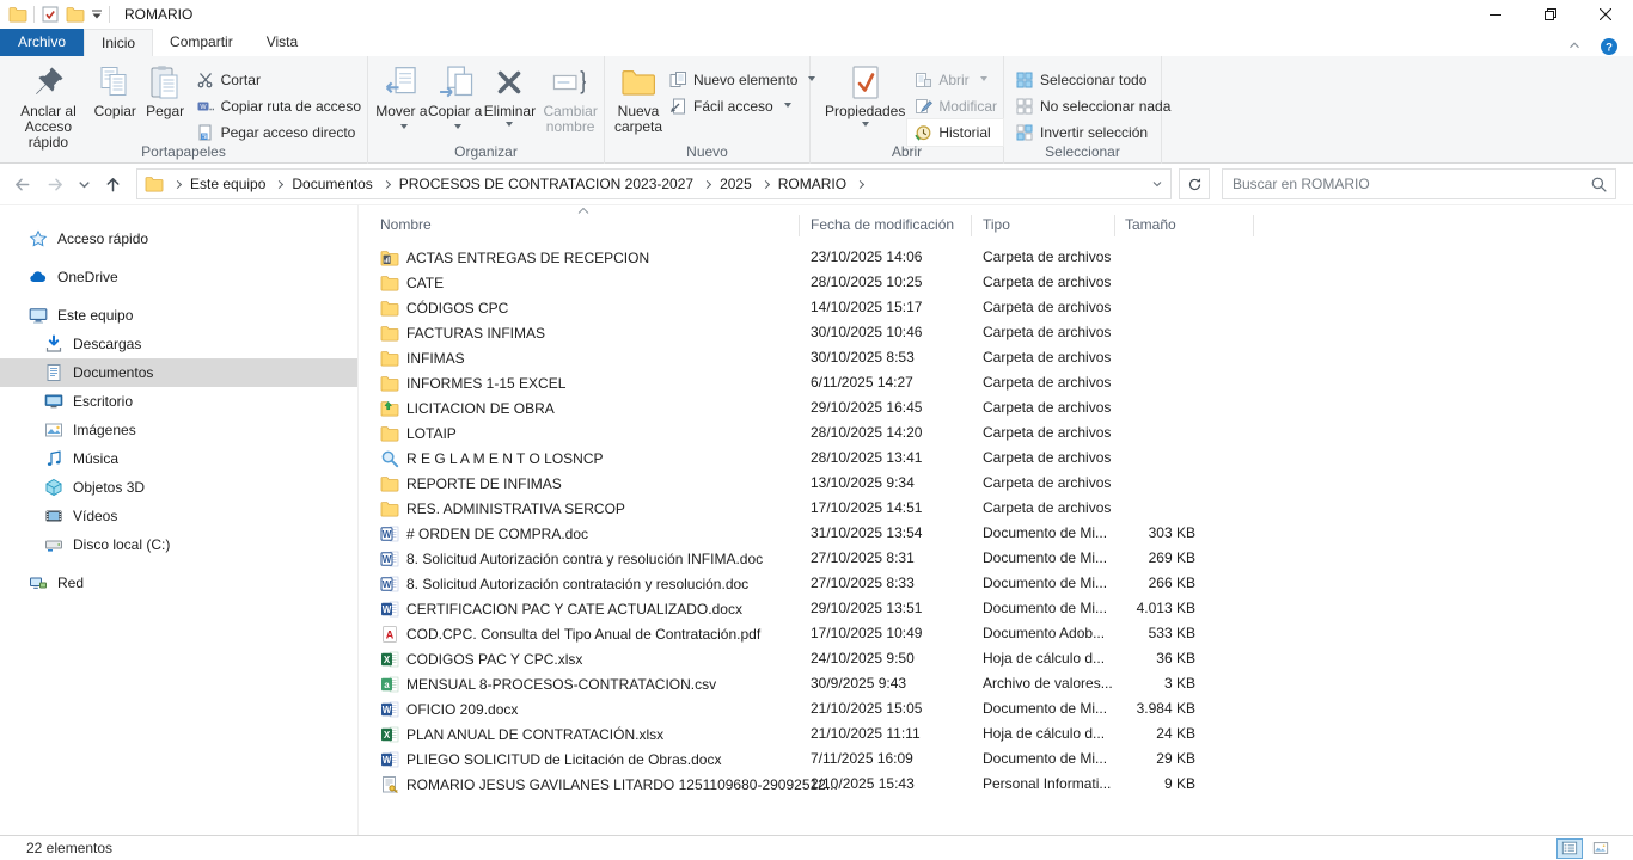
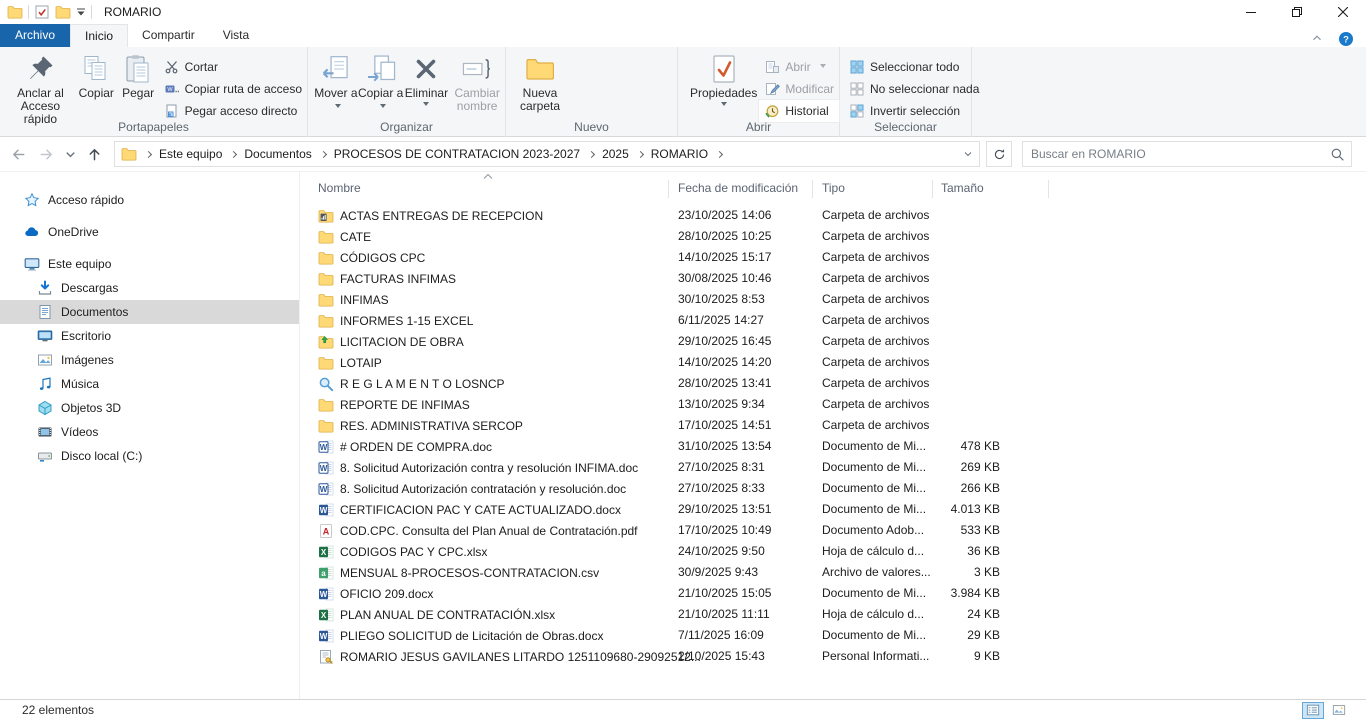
  ROMARIO
  Archivo
  Inicio
  Compartir
  Vista
  ?
  Anclar al Acceso rápido
  Copiar
  Pegar
  Cortar
  Copiar ruta de acceso
  Pegar acceso directo
  Portapapeles
  Mover a
  Copiar a
  Eliminar
  Cambiar nombre
  Organizar
  Nueva carpeta
- Nuevo elemento
- Fácil acceso
  Nuevo
  Propiedades
  Abrir
  Modificar
  Historial
  Abrir
  Seleccionar todo
  No seleccionar nada
  Invertir selección
  Seleccionar
  Este equipo
  Documentos
  PROCESOS DE CONTRATACION 2023-2027
  2025
  ROMARIO
  Buscar en ROMARIO
  Acceso rápido
  OneDrive
  Este equipo
  Descargas
  Documentos
  Escritorio
  Imágenes
  Música
  Objetos 3D
  Vídeos
  Disco local (C:)
- Red
  Nombre
  Fecha de modificación
  Tipo
  Tamaño
  ACTAS ENTREGAS DE RECEPCION
  23/10/2025 14:06
  Carpeta de archivos
  CATE
  28/10/2025 10:25
  Carpeta de archivos
  CÓDIGOS CPC
  14/10/2025 15:17
  Carpeta de archivos
  FACTURAS INFIMAS
- 30/10/2025 10:46
+ 30/08/2025 10:46
  Carpeta de archivos
  INFIMAS
  30/10/2025 8:53
  Carpeta de archivos
  INFORMES 1-15 EXCEL
  6/11/2025 14:27
  Carpeta de archivos
  LICITACION DE OBRA
  29/10/2025 16:45
  Carpeta de archivos
  LOTAIP
- 28/10/2025 14:20
+ 14/10/2025 14:20
  Carpeta de archivos
  R E G L A M E N T O LOSNCP
  28/10/2025 13:41
  Carpeta de archivos
  REPORTE DE INFIMAS
  13/10/2025 9:34
  Carpeta de archivos
  RES. ADMINISTRATIVA SERCOP
  17/10/2025 14:51
  Carpeta de archivos
  W
  # ORDEN DE COMPRA.doc
  31/10/2025 13:54
  Documento de Mi...
- 303 KB
+ 478 KB
  W
  8. Solicitud Autorización contra y resolución INFIMA.doc
  27/10/2025 8:31
  Documento de Mi...
  269 KB
  W
  8. Solicitud Autorización contratación y resolución.doc
  27/10/2025 8:33
  Documento de Mi...
  266 KB
  W
  CERTIFICACION PAC Y CATE ACTUALIZADO.docx
  29/10/2025 13:51
  Documento de Mi...
  4.013 KB
  A
- COD.CPC. Consulta del Tipo Anual de Contratación.pdf
+ COD.CPC. Consulta del Plan Anual de Contratación.pdf
  17/10/2025 10:49
  Documento Adob...
  533 KB
  X
  CODIGOS PAC Y CPC.xlsx
  24/10/2025 9:50
  Hoja de cálculo d...
  36 KB
  a
  MENSUAL 8-PROCESOS-CONTRATACION.csv
  30/9/2025 9:43
  Archivo de valores...
  3 KB
  W
  OFICIO 209.docx
  21/10/2025 15:05
  Documento de Mi...
  3.984 KB
  X
  PLAN ANUAL DE CONTRATACIÓN.xlsx
  21/10/2025 11:11
  Hoja de cálculo d...
  24 KB
  W
  PLIEGO SOLICITUD de Licitación de Obras.docx
  7/11/2025 16:09
  Documento de Mi...
  29 KB
  ROMARIO JESUS GAVILANES LITARDO 1251109680-29092512...
  2/10/2025 15:43
  Personal Informati...
  9 KB
  22 elementos
